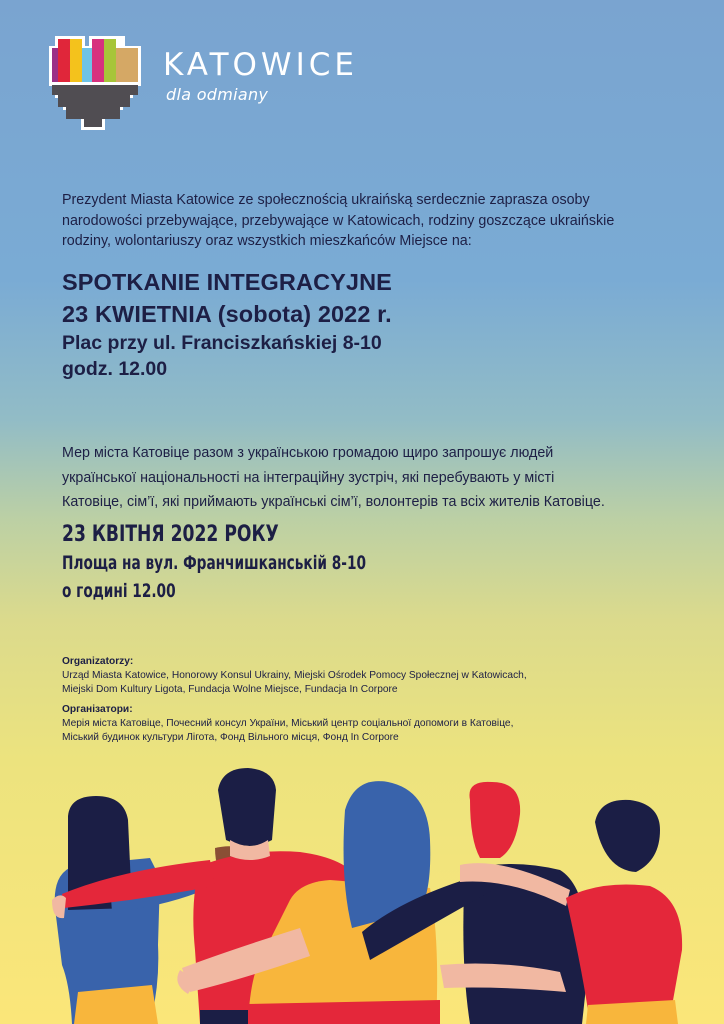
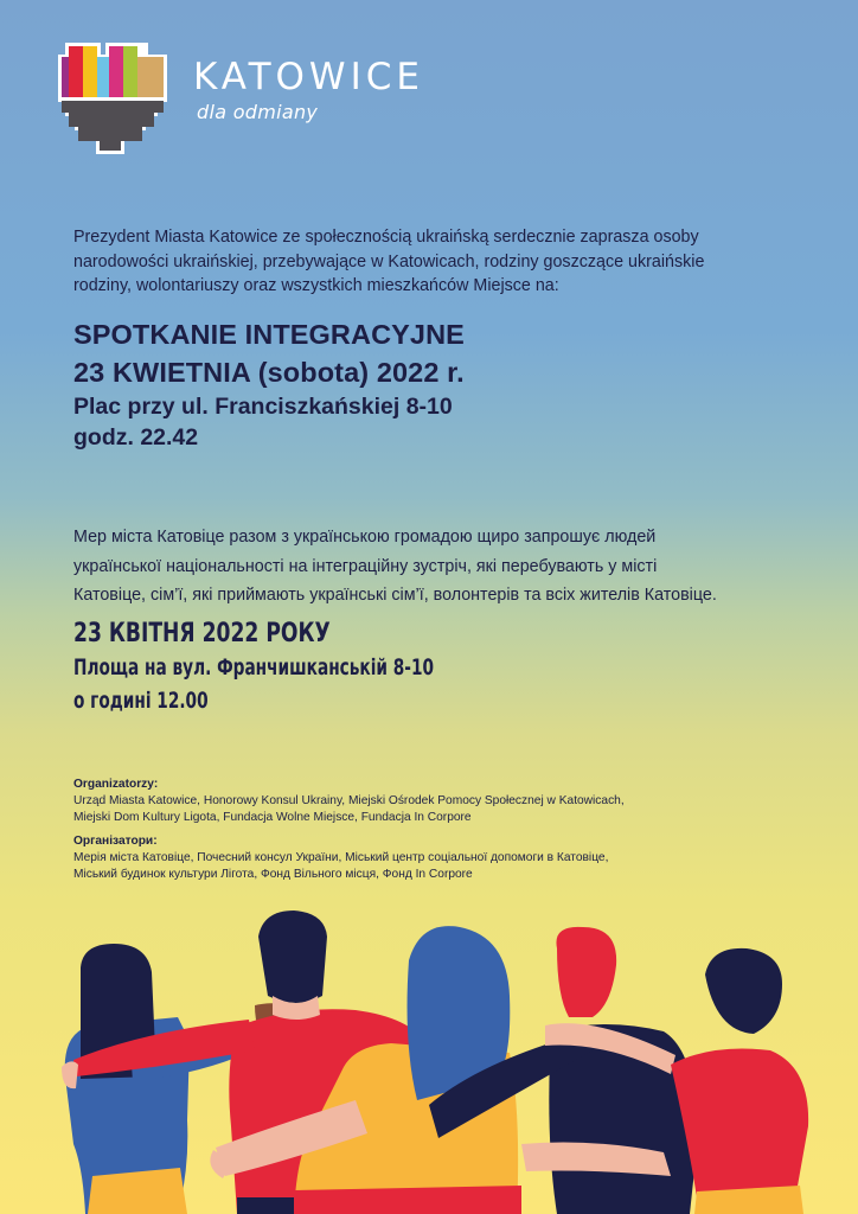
  KATOWICE
  dla odmiany
  Prezydent Miasta Katowice ze społecznością ukraińską serdecznie zaprasza osoby
- narodowości przebywające, przebywające w Katowicach, rodziny goszczące ukraińskie
+ narodowości ukraińskiej, przebywające w Katowicach, rodziny goszczące ukraińskie
  rodziny, wolontariuszy oraz wszystkich mieszkańców Miejsce na:
  SPOTKANIE INTEGRACYJNE
  23 KWIETNIA (sobota) 2022 r.
  Plac przy ul. Franciszkańskiej 8-10
- godz. 12.00
+ godz. 22.42
  Мер міста Катовіце разом з українською громадою щиро запрошує людей
  української національності на інтеграційну зустріч, які перебувають у місті
  Катовіце, сім’ї, які приймають українські сім’ї, волонтерів та всіх жителів Катовіце.
  23 КВІТНЯ 2022 РОКУ
  Площа на вул. Франчишканській 8-10
  о годині 12.00
  Organizatorzy:
  Urząd Miasta Katowice, Honorowy Konsul Ukrainy, Miejski Ośrodek Pomocy Społecznej w Katowicach,
  Miejski Dom Kultury Ligota, Fundacja Wolne Miejsce, Fundacja In Corpore
  Організатори:
  Мерія міста Катовіце, Почесний консул України, Міський центр соціальної допомоги в Катовіце,
  Міський будинок культури Лігота, Фонд Вільного місця, Фонд In Corpore
